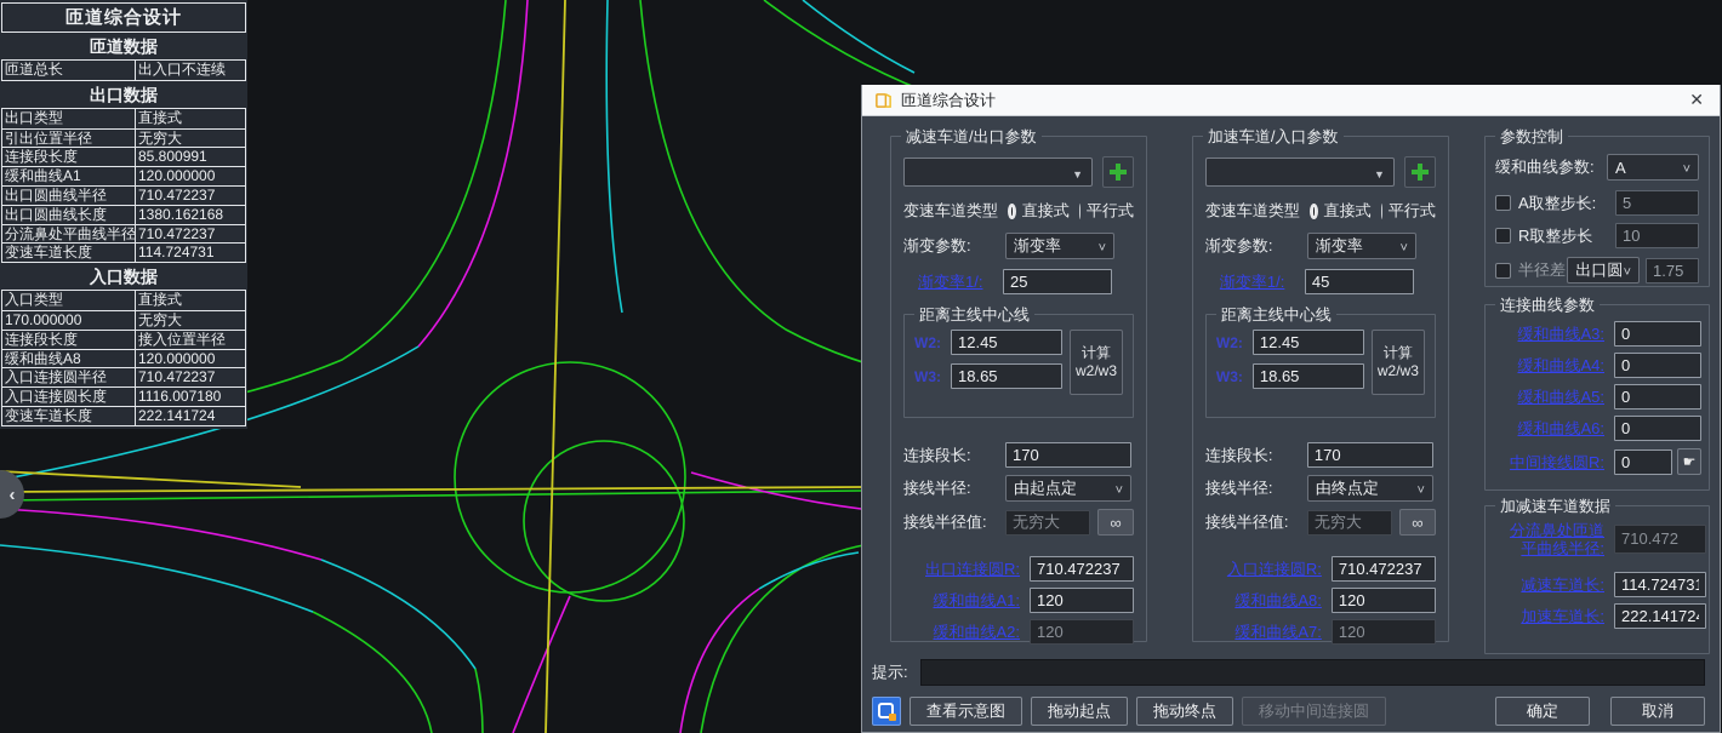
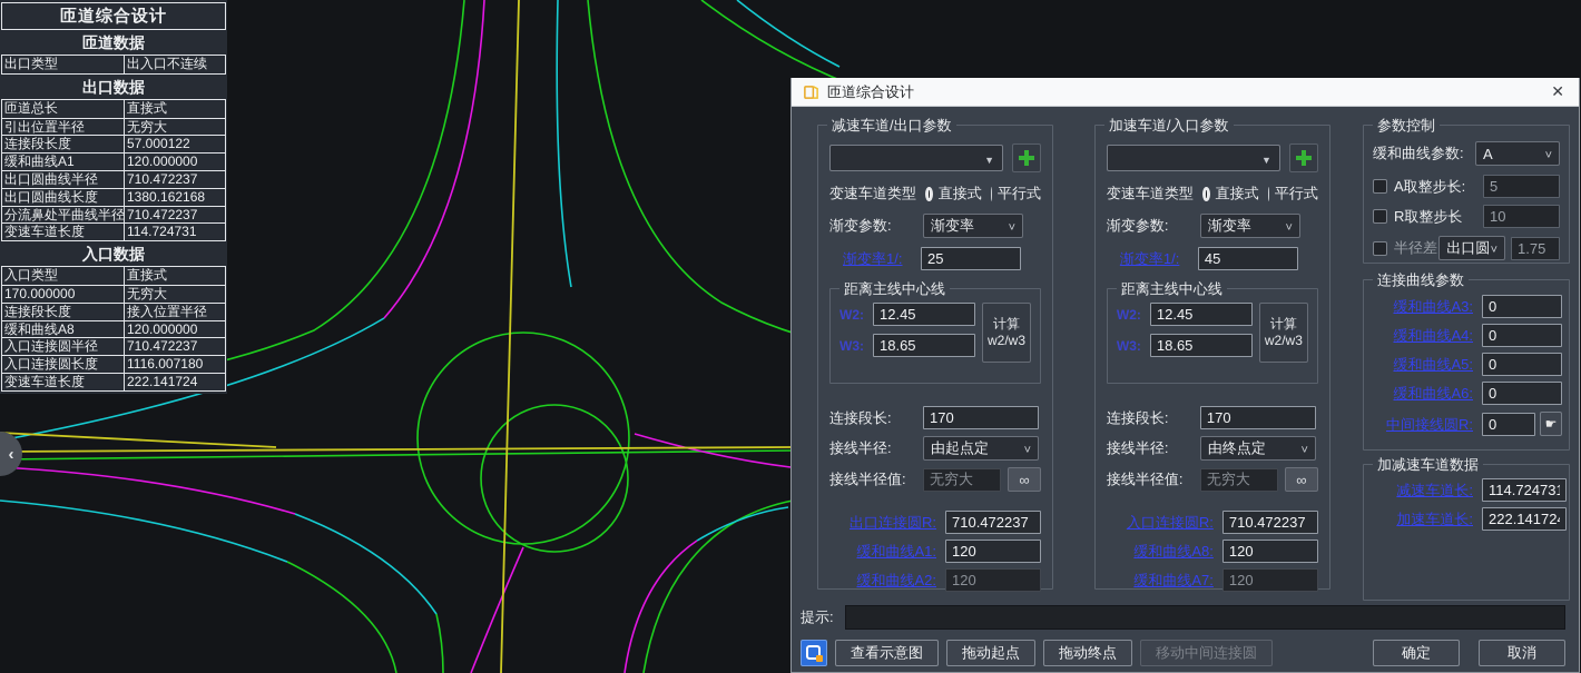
  匝道综合设计
  匝道数据
- 匝道总长
+ 出口类型
  出入口不连续
  出口数据
- 出口类型
+ 匝道总长
  直接式
  引出位置半径
  无穷大
  连接段长度
- 85.800991
+ 57.000122
  缓和曲线A1
  120.000000
  出口圆曲线半径
  710.472237
  出口圆曲线长度
  1380.162168
  分流鼻处平曲线半径
  710.472237
  变速车道长度
  114.724731
  入口数据
  入口类型
  直接式
  170.000000
  无穷大
  连接段长度
  接入位置半径
  缓和曲线A8
  120.000000
  入口连接圆半径
  710.472237
  入口连接圆长度
  1116.007180
  变速车道长度
  222.141724
  ‹
  匝道综合设计
  ✕
  减速车道/出口参数
  变速车道类型
  直接式
  平行式
  渐变参数:
  渐变率
  渐变率1/:
  25
  距离主线中心线
  W2:
  12.45
  W3:
  18.65
  计算
  w2/w3
  连接段长:
  170
  接线半径:
  由起点定
  接线半径值:
  无穷大
  ∞
  出口连接圆R:
  710.472237
  缓和曲线A1:
  120
  缓和曲线A2:
  120
  加速车道/入口参数
  变速车道类型
  直接式
  平行式
  渐变参数:
  渐变率
  渐变率1/:
  45
  距离主线中心线
  W2:
  12.45
  W3:
  18.65
  计算
  w2/w3
  连接段长:
  170
  接线半径:
  由终点定
  接线半径值:
  无穷大
  ∞
  入口连接圆R:
  710.472237
  缓和曲线A8:
  120
  缓和曲线A7:
  120
  参数控制
  缓和曲线参数:
  A
  A取整步长:
  5
  R取整步长
  10
  半径差
  出口圆
  1.75
  连接曲线参数
  缓和曲线A3:
  0
  缓和曲线A4:
  0
  缓和曲线A5:
  0
  缓和曲线A6:
  0
  中间接线圆R:
  0
  ☛
  加减速车道数据
- 分流鼻处匝道
- 平曲线半径:
- 710.472
  减速车道长:
  114.72473
  加速车道长:
  222.14172
  提示:
  查看示意图
  拖动起点
  拖动终点
  移动中间连接圆
  确定
  取消
